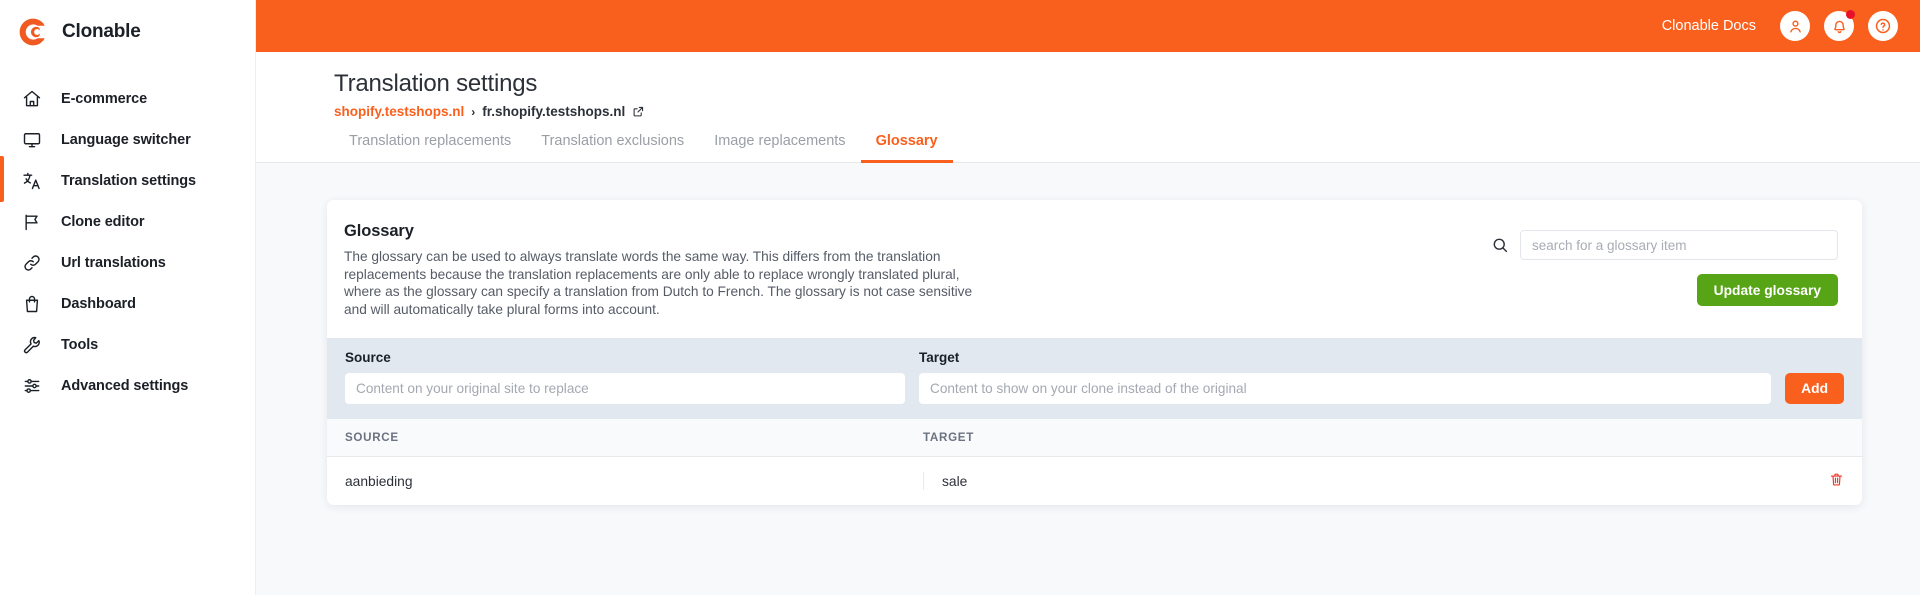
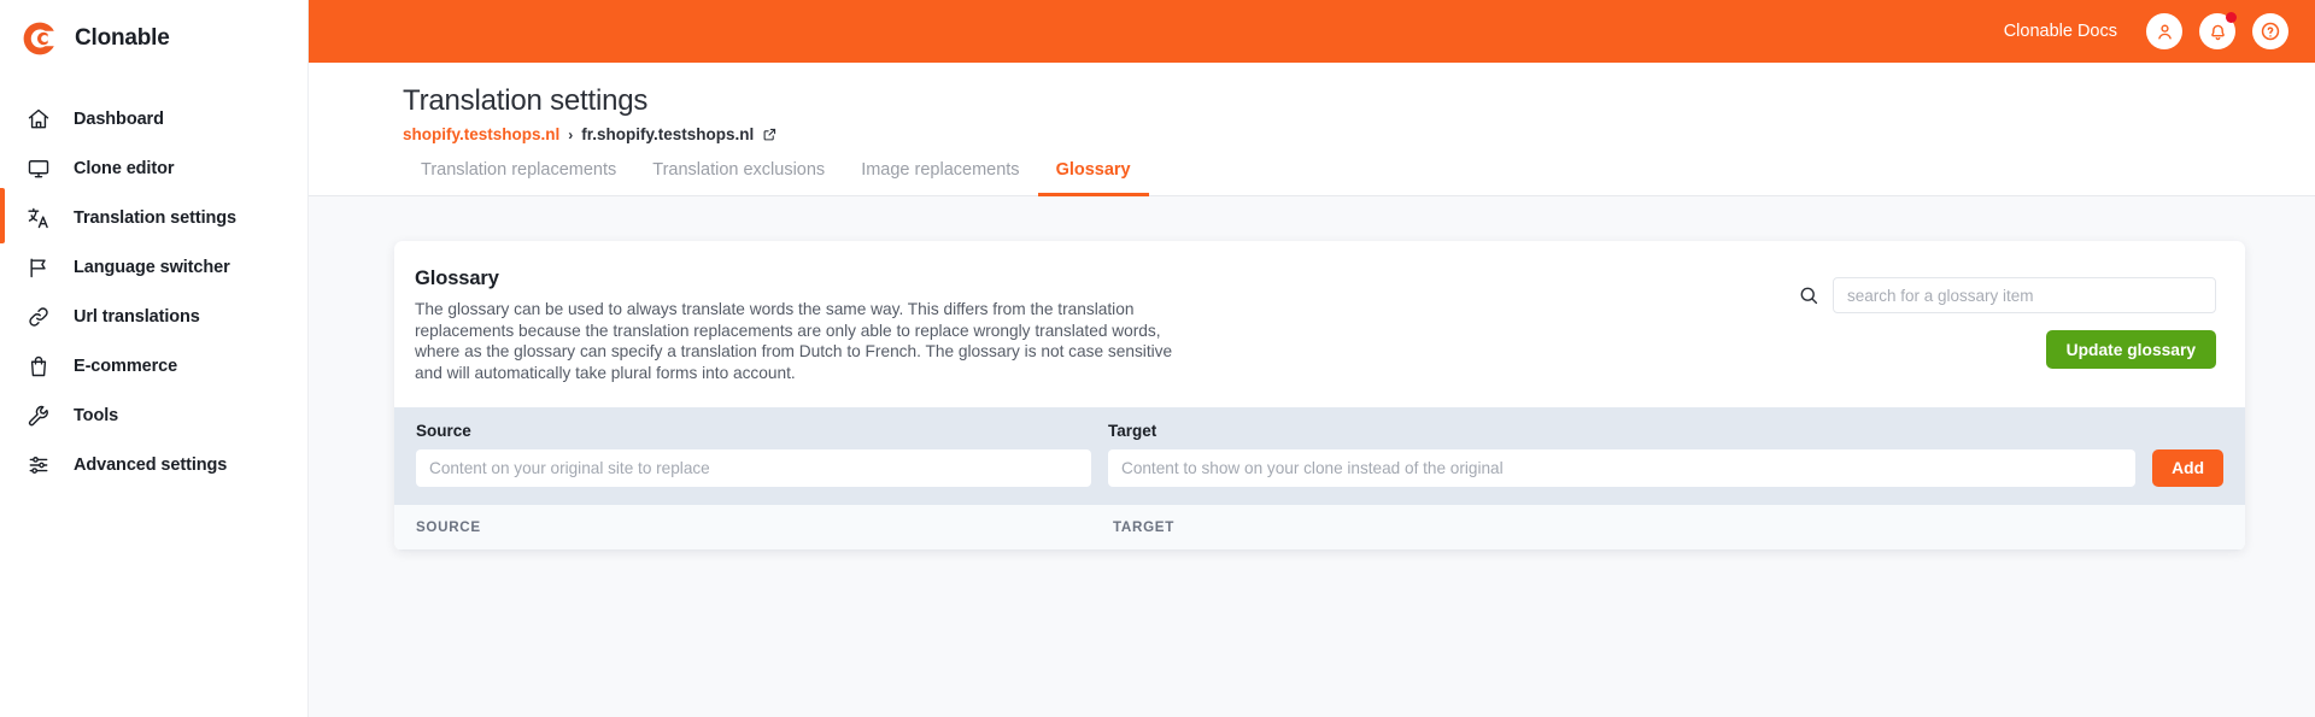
  Clonable
- E-commerce
+ Dashboard
- Language switcher
+ Clone editor
  Translation settings
- Clone editor
+ Language switcher
  Url translations
- Dashboard
+ E-commerce
  Tools
  Advanced settings
  Clonable Docs
  Translation settings
  shopify.testshops.nl
  ›
  fr.shopify.testshops.nl
  Translation replacements
  Translation exclusions
  Image replacements
  Glossary
  Glossary
- The glossary can be used to always translate words the same way. This differs from the translation replacements because the translation replacements are only able to replace wrongly translated plural, where as the glossary can specify a translation from Dutch to French. The glossary is not case sensitive and will automatically take plural forms into account.
+ The glossary can be used to always translate words the same way. This differs from the translation replacements because the translation replacements are only able to replace wrongly translated words, where as the glossary can specify a translation from Dutch to French. The glossary is not case sensitive and will automatically take plural forms into account.
  search for a glossary item
  Update glossary
  Source
  Content on your original site to replace
  Target
  Content to show on your clone instead of the original
  Add
  SOURCE
  TARGET
- aanbieding
- sale
